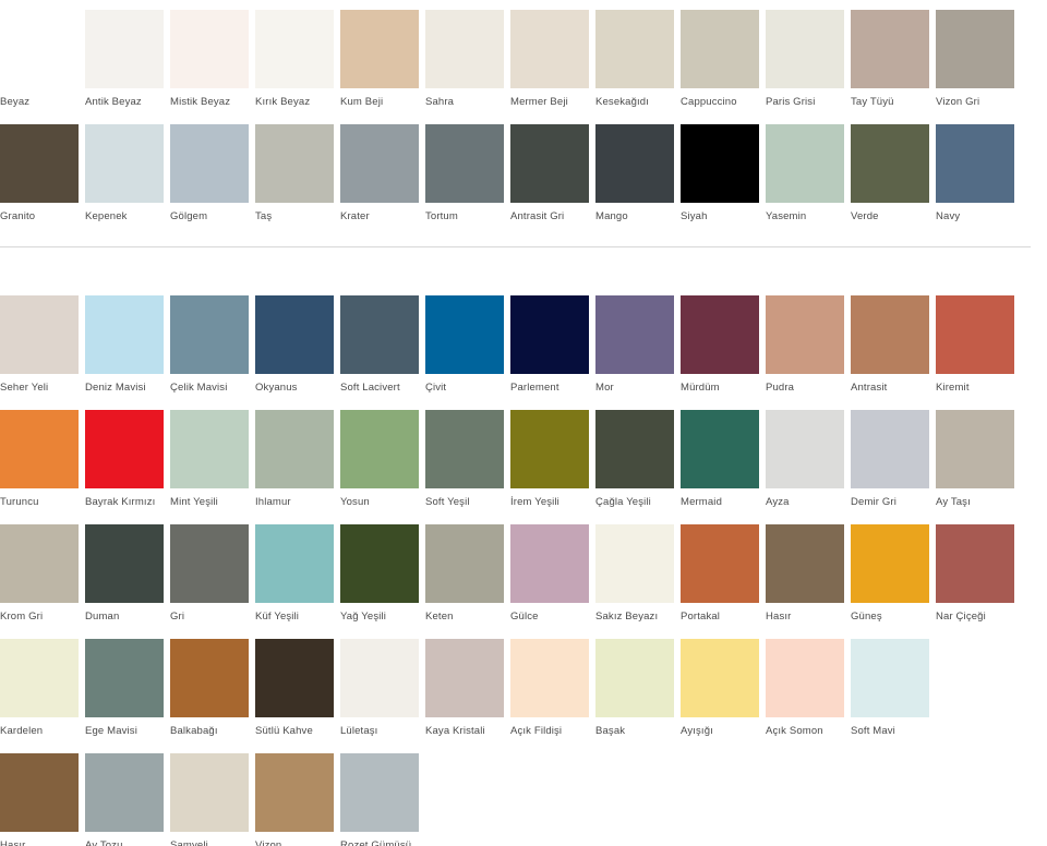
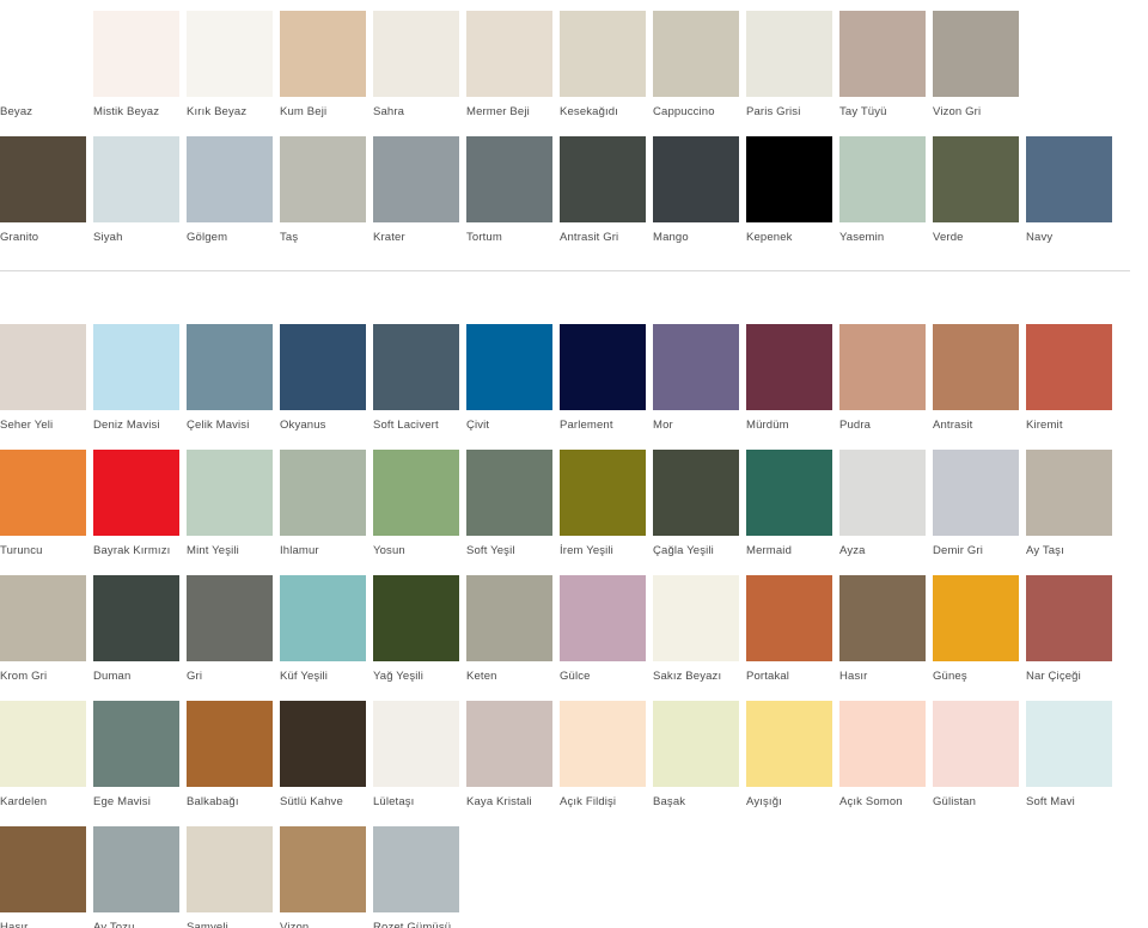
  Beyaz
- Antik Beyaz
  Mistik Beyaz
  Kırık Beyaz
  Kum Beji
  Sahra
  Mermer Beji
  Kesekağıdı
  Cappuccino
  Paris Grisi
  Tay Tüyü
  Vizon Gri
  Granito
- Kepenek
+ Siyah
  Gölgem
  Taş
  Krater
  Tortum
  Antrasit Gri
  Mango
- Siyah
+ Kepenek
  Yasemin
  Verde
  Navy
  Seher Yeli
  Deniz Mavisi
  Çelik Mavisi
  Okyanus
  Soft Lacivert
  Çivit
  Parlement
  Mor
  Mürdüm
  Pudra
  Antrasit
  Kiremit
  Turuncu
  Bayrak Kırmızı
  Mint Yeşili
  Ihlamur
  Yosun
  Soft Yeşil
  İrem Yeşili
  Çağla Yeşili
  Mermaid
  Ayza
  Demir Gri
  Ay Taşı
  Krom Gri
  Duman
  Gri
  Küf Yeşili
  Yağ Yeşili
  Keten
  Gülce
  Sakız Beyazı
  Portakal
  Hasır
  Güneş
  Nar Çiçeği
  Kardelen
  Ege Mavisi
  Balkabağı
  Sütlü Kahve
  Lületaşı
  Kaya Kristali
  Açık Fildişi
  Başak
  Ayışığı
  Açık Somon
+ Gülistan
  Soft Mavi
